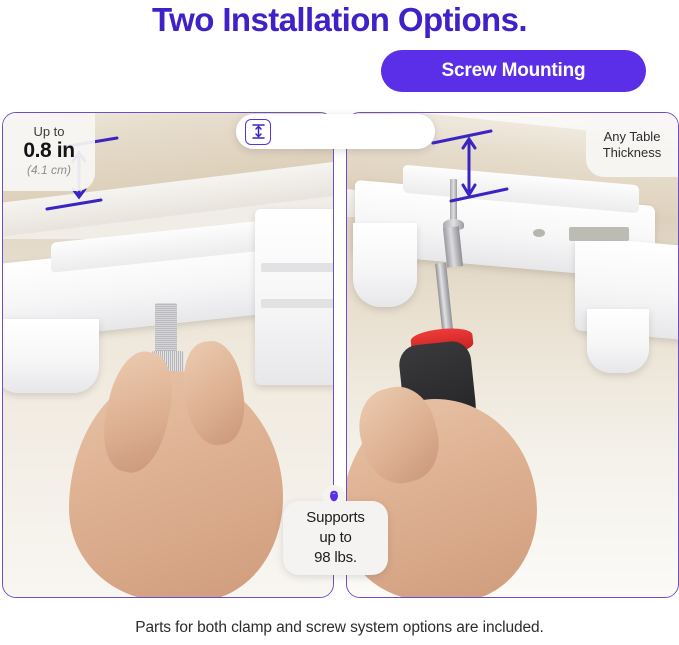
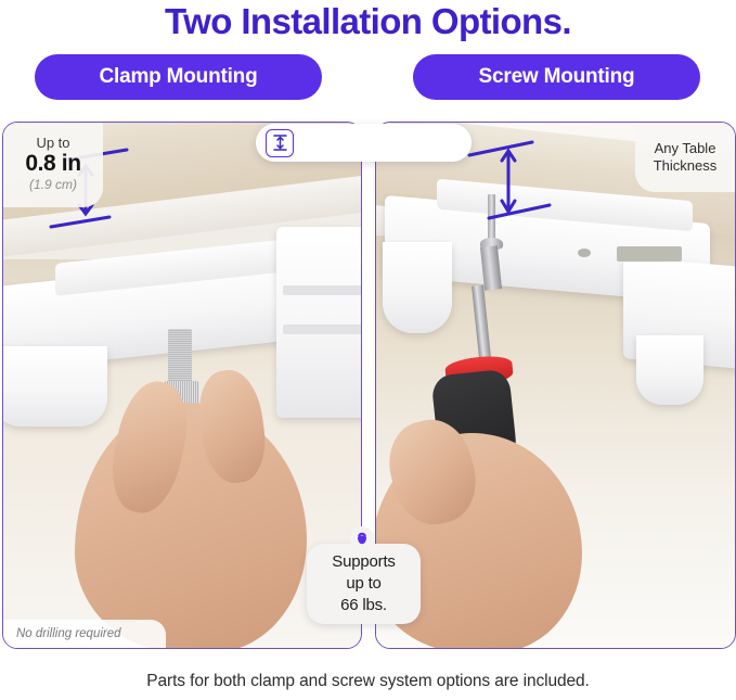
  Two Installation Options.
+ Clamp Mounting
  Screw Mounting
  Up to
  0.8 in
- (4.1 cm)
+ (1.9 cm)
+ No drilling required
  Any Table
  Thickness
  Supports
  up to
- 98 lbs.
+ 66 lbs.
  Parts for both clamp and screw system options are included.
